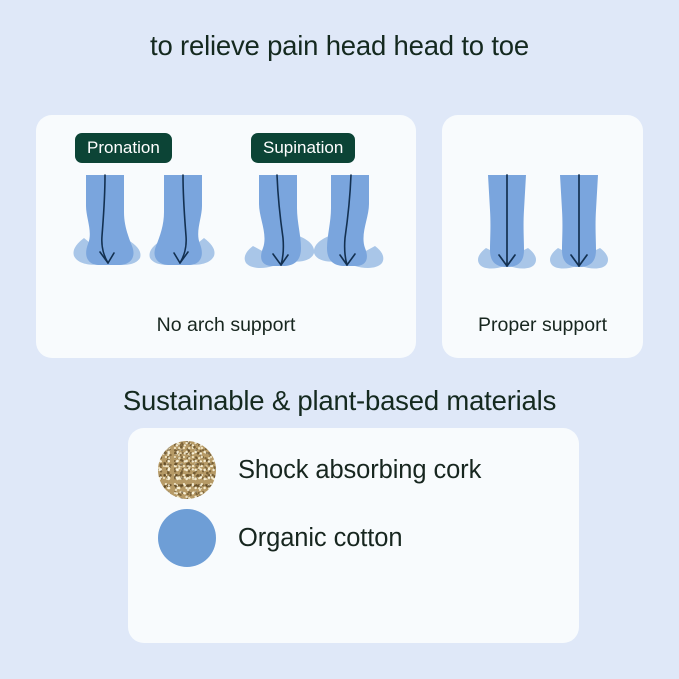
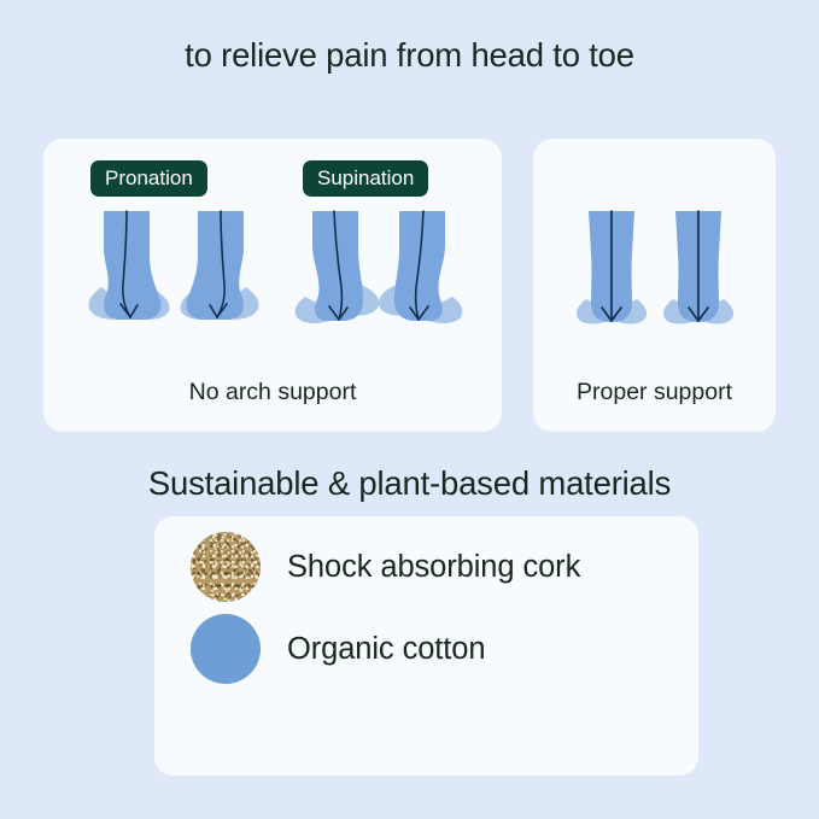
- to relieve pain head head to toe
+ to relieve pain from head to toe
  Pronation
  Supination
  No arch support
  Proper support
  Sustainable & plant-based materials
  Shock absorbing cork
  Organic cotton
